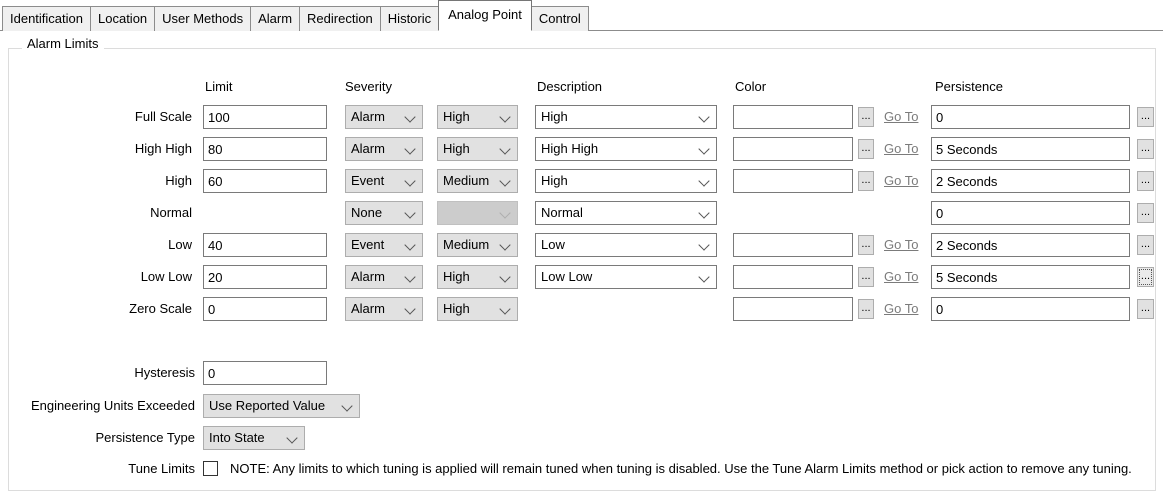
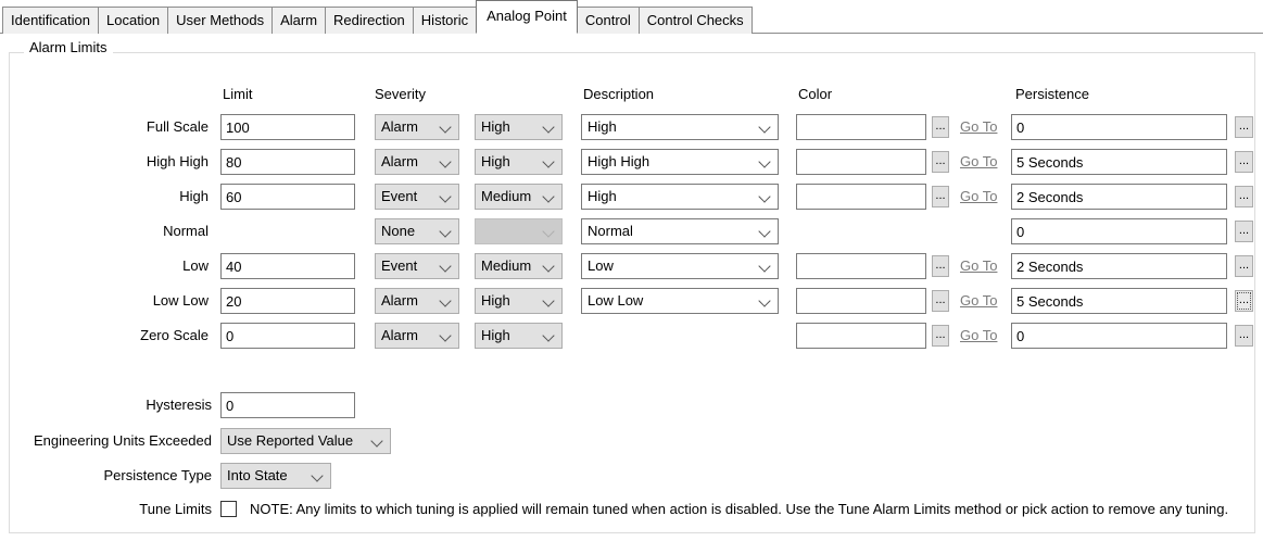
  Identification
  Location
  User Methods
  Alarm
  Redirection
  Historic
  Analog Point
  Control
+ Control Checks
  Alarm Limits
  Limit
  Severity
  Description
  Color
  Persistence
  Full Scale
  100
  Alarm
  High
  High
  ...
  Go To
  0
  ...
  High High
  80
  Alarm
  High
  High High
  ...
  Go To
  5 Seconds
  ...
  High
  60
  Event
  Medium
  High
  ...
  Go To
  2 Seconds
  ...
  Normal
  None
  Normal
  0
  ...
  Low
  40
  Event
  Medium
  Low
  ...
  Go To
  2 Seconds
  ...
  Low Low
  20
  Alarm
  High
  Low Low
  ...
  Go To
  5 Seconds
  ...
  Zero Scale
  0
  Alarm
  High
  ...
  Go To
  0
  ...
  Hysteresis
  0
  Engineering Units Exceeded
  Use Reported Value
  Persistence Type
  Into State
  Tune Limits
- NOTE: Any limits to which tuning is applied will remain tuned when tuning is disabled. Use the Tune Alarm Limits method or pick action to remove any tuning.
+ NOTE: Any limits to which tuning is applied will remain tuned when action is disabled. Use the Tune Alarm Limits method or pick action to remove any tuning.
